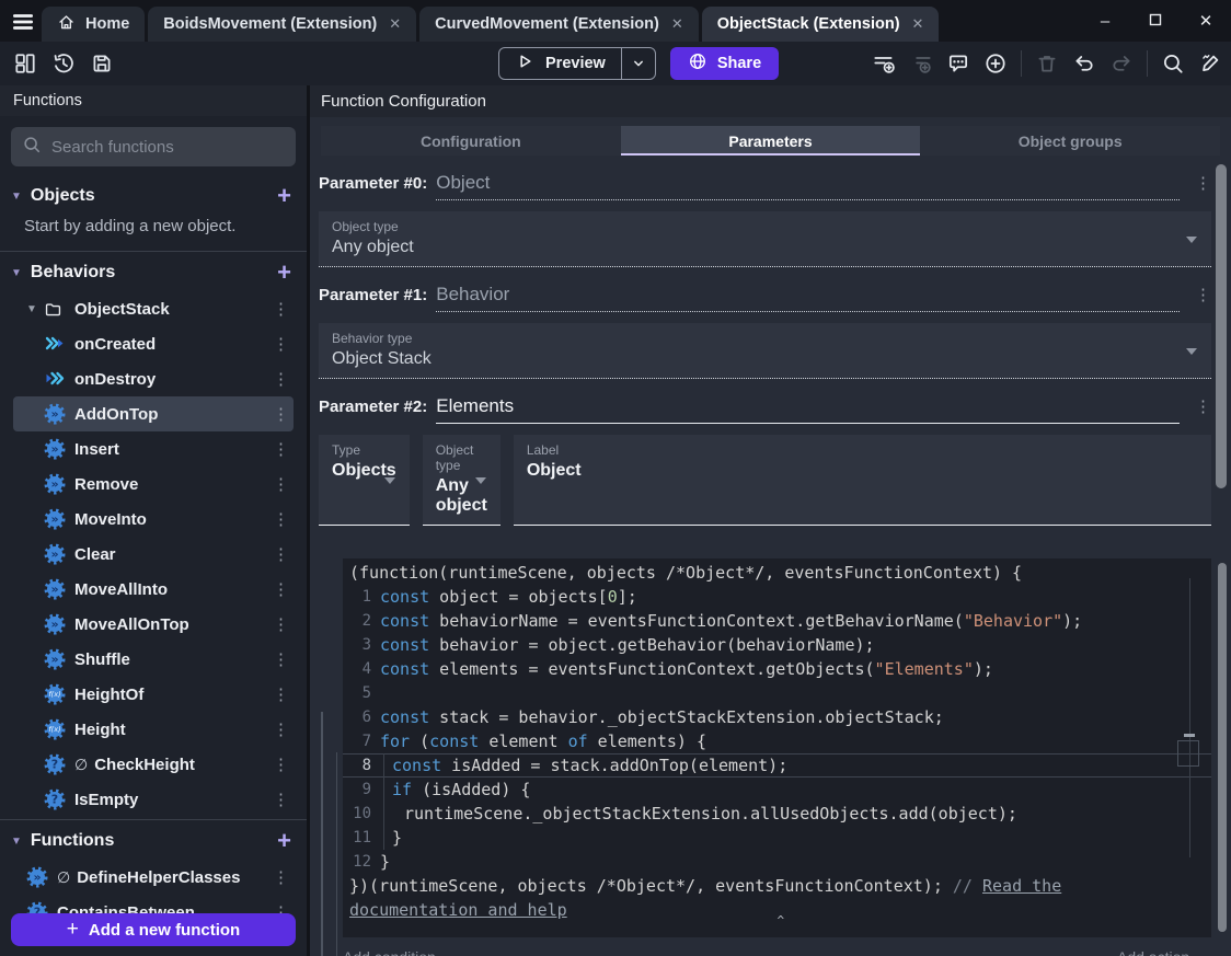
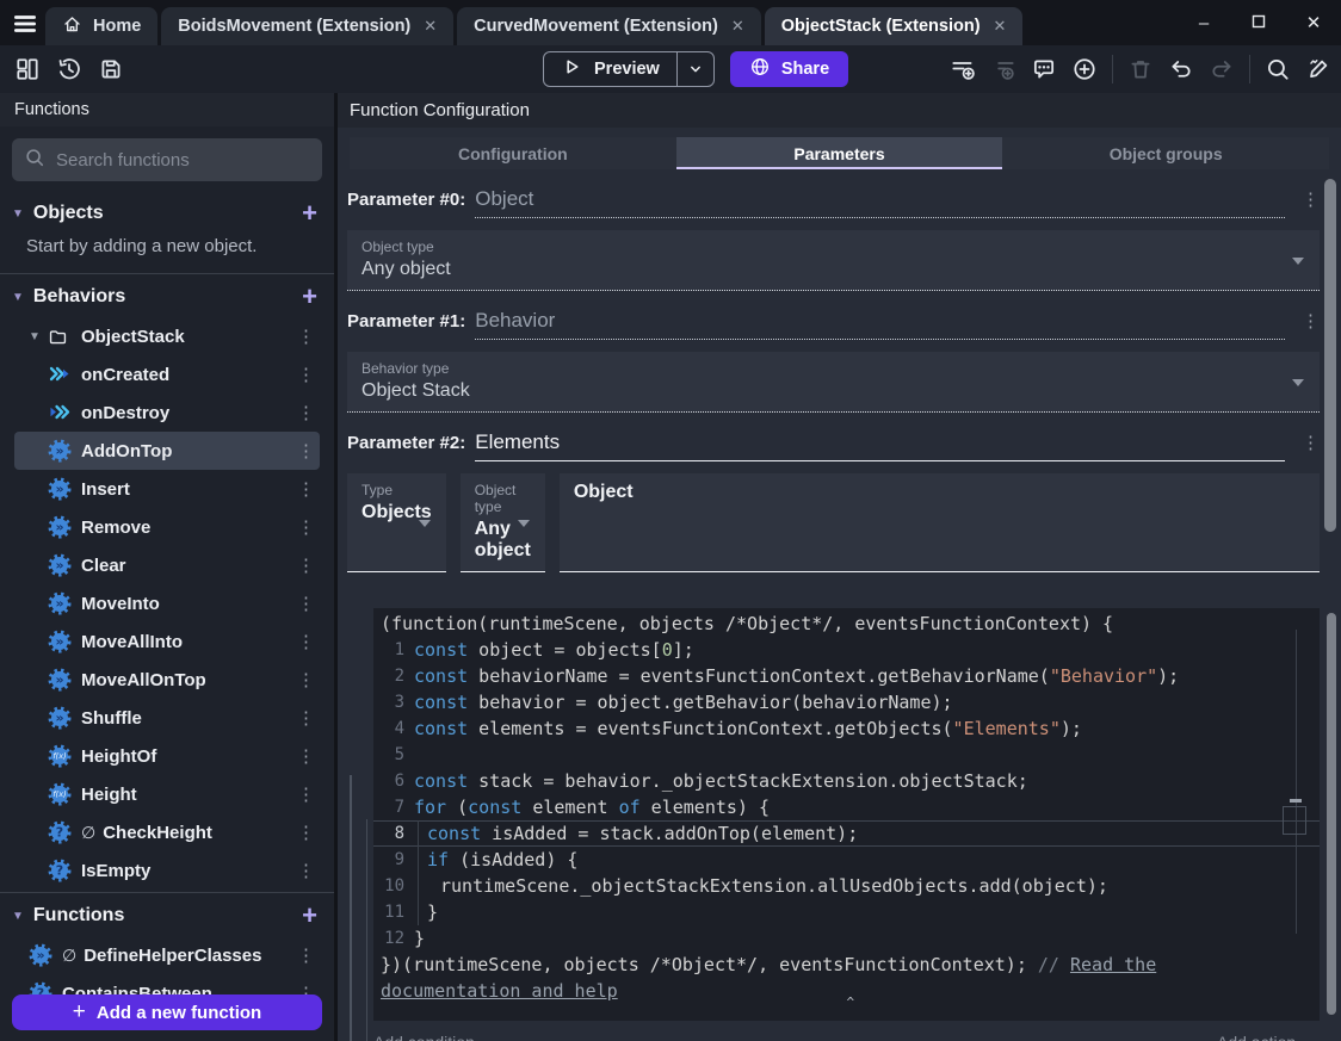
  Home
  BoidsMovement (Extension)
  ✕
  CurvedMovement (Extension)
  ✕
  ObjectStack (Extension)
  ✕
  –
  ✕
  Preview
  Share
  Functions
  Search functions
  ▼
  Objects
  +
  Start by adding a new object.
  ▼
  Behaviors
  +
  ▼
  ObjectStack
  ⋮
  onCreated
  ⋮
  onDestroy
  ⋮
  »
  AddOnTop
  ⋮
  »
  Insert
  ⋮
  »
  Remove
  ⋮
  »
- MoveInto
+ Clear
  ⋮
  »
- Clear
+ MoveInto
  ⋮
  »
  MoveAllInto
  ⋮
  »
  MoveAllOnTop
  ⋮
  »
  Shuffle
  ⋮
  f(x)
  HeightOf
  ⋮
  f(x)
  Height
  ⋮
  ?
  ∅
  CheckHeight
  ⋮
  ?
  IsEmpty
  ⋮
  ▼
  Functions
  +
  »
  ∅
  DefineHelperClasses
  ⋮
  ?
  ContainsBetween
  +
  Add a new function
  Function Configuration
  Configuration
  Parameters
  Object groups
  Parameter #0:
  Object
  ⋮
  Object type
  Any object
  Parameter #1:
  Behavior
  ⋮
  Behavior type
  Object Stack
  Parameter #2:
  Elements
  ⋮
  Type
  Objects
  Object type
  Any object
- Label
  Object
  (function(runtimeScene, objects /*Object*/, eventsFunctionContext) {
  1
  const object = objects[0];
  2
  const behaviorName = eventsFunctionContext.getBehaviorName("Behavior");
  3
  const behavior = object.getBehavior(behaviorName);
  4
  const elements = eventsFunctionContext.getObjects("Elements");
  5
  6
  const stack = behavior._objectStackExtension.objectStack;
  7
  for (const element of elements) {
  8
  const isAdded = stack.addOnTop(element);
  9
  if (isAdded) {
  10
  runtimeScene._objectStackExtension.allUsedObjects.add(object);
  11
  }
  12
  }
  })(runtimeScene, objects /*Object*/, eventsFunctionContext); // Read the documentation and help
  ^
